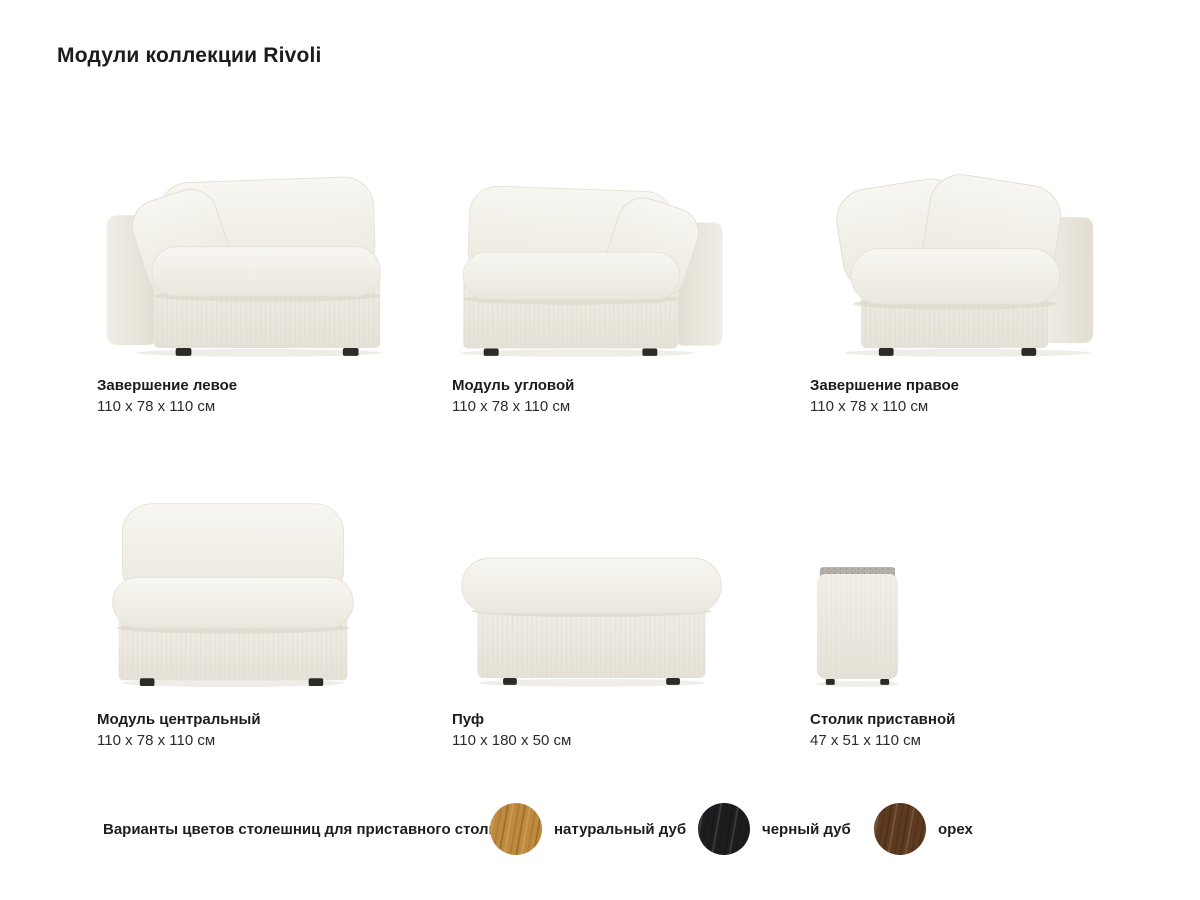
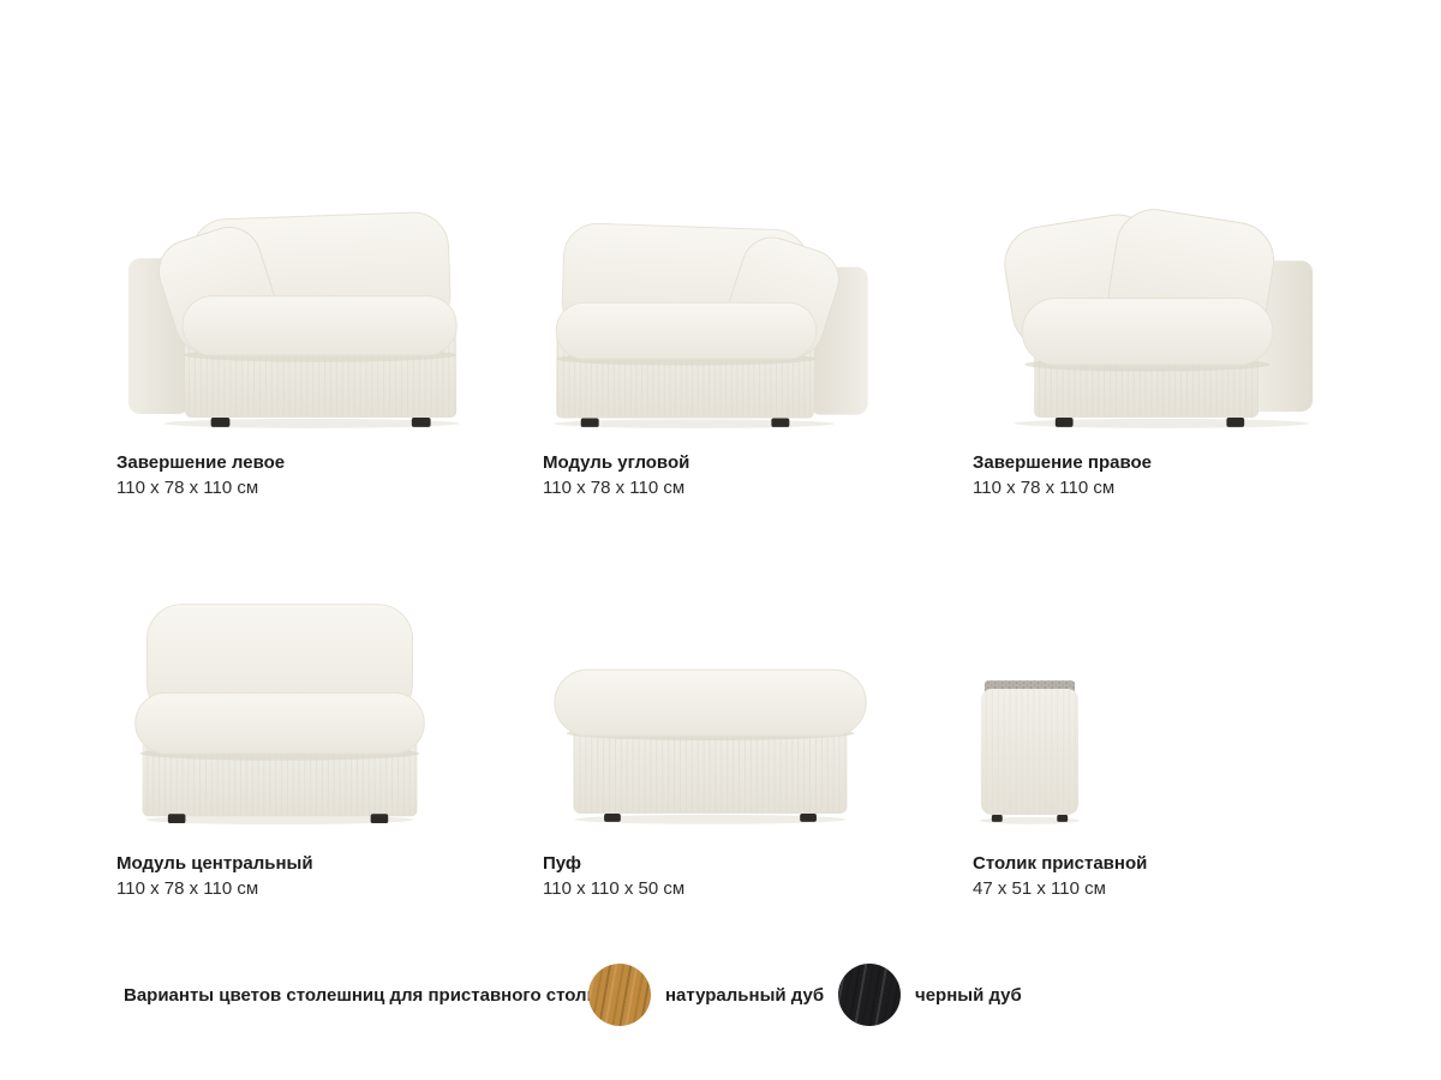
- Модули коллекции Rivoli
  Завершение левое
  110 x 78 x 110 см
  Модуль угловой
  110 x 78 x 110 см
  Завершение правое
  110 x 78 x 110 см
  Модуль центральный
  110 x 78 x 110 см
  Пуф
- 110 x 180 x 50 см
+ 110 x 110 x 50 см
  Столик приставной
  47 x 51 x 110 см
  Варианты цветов столешниц для приставного стол
  натуральный дуб
  черный дуб
- орех
